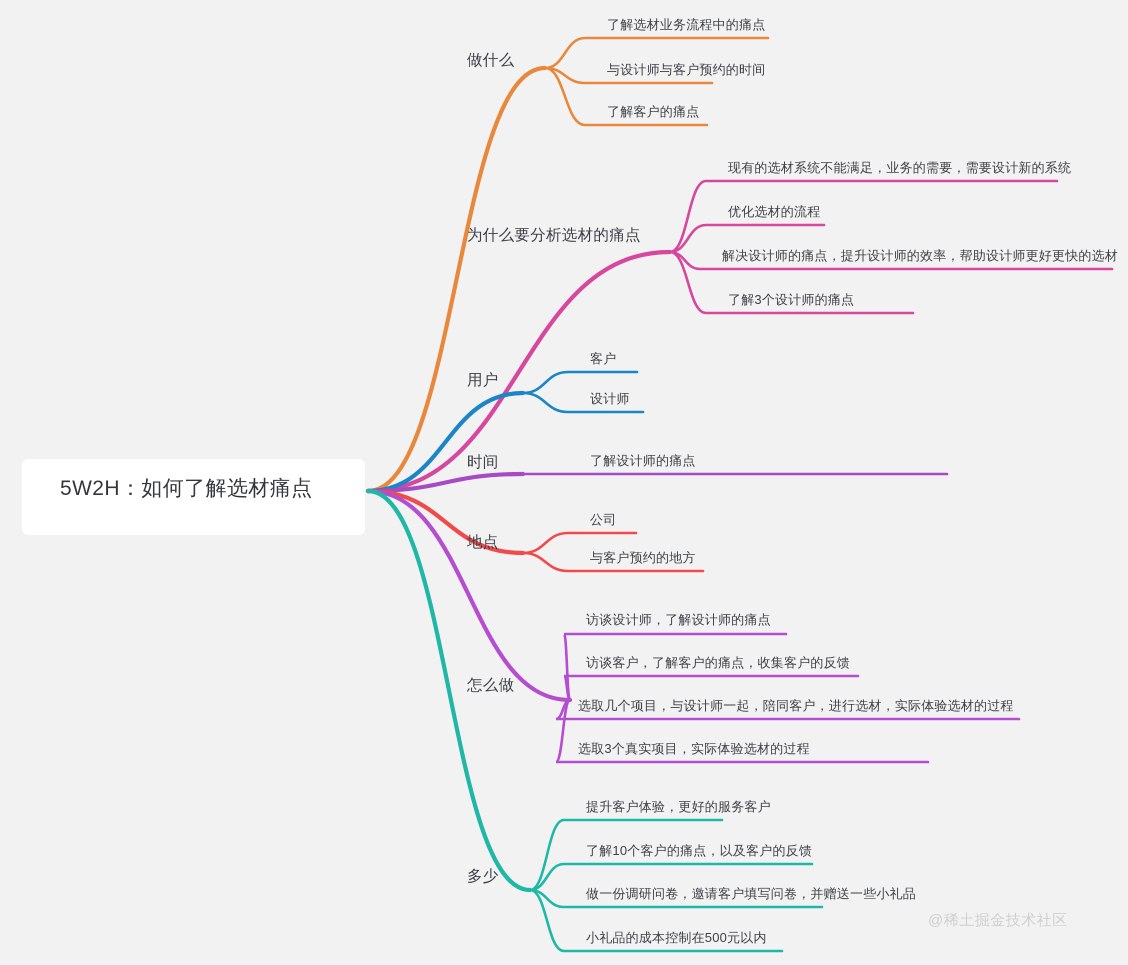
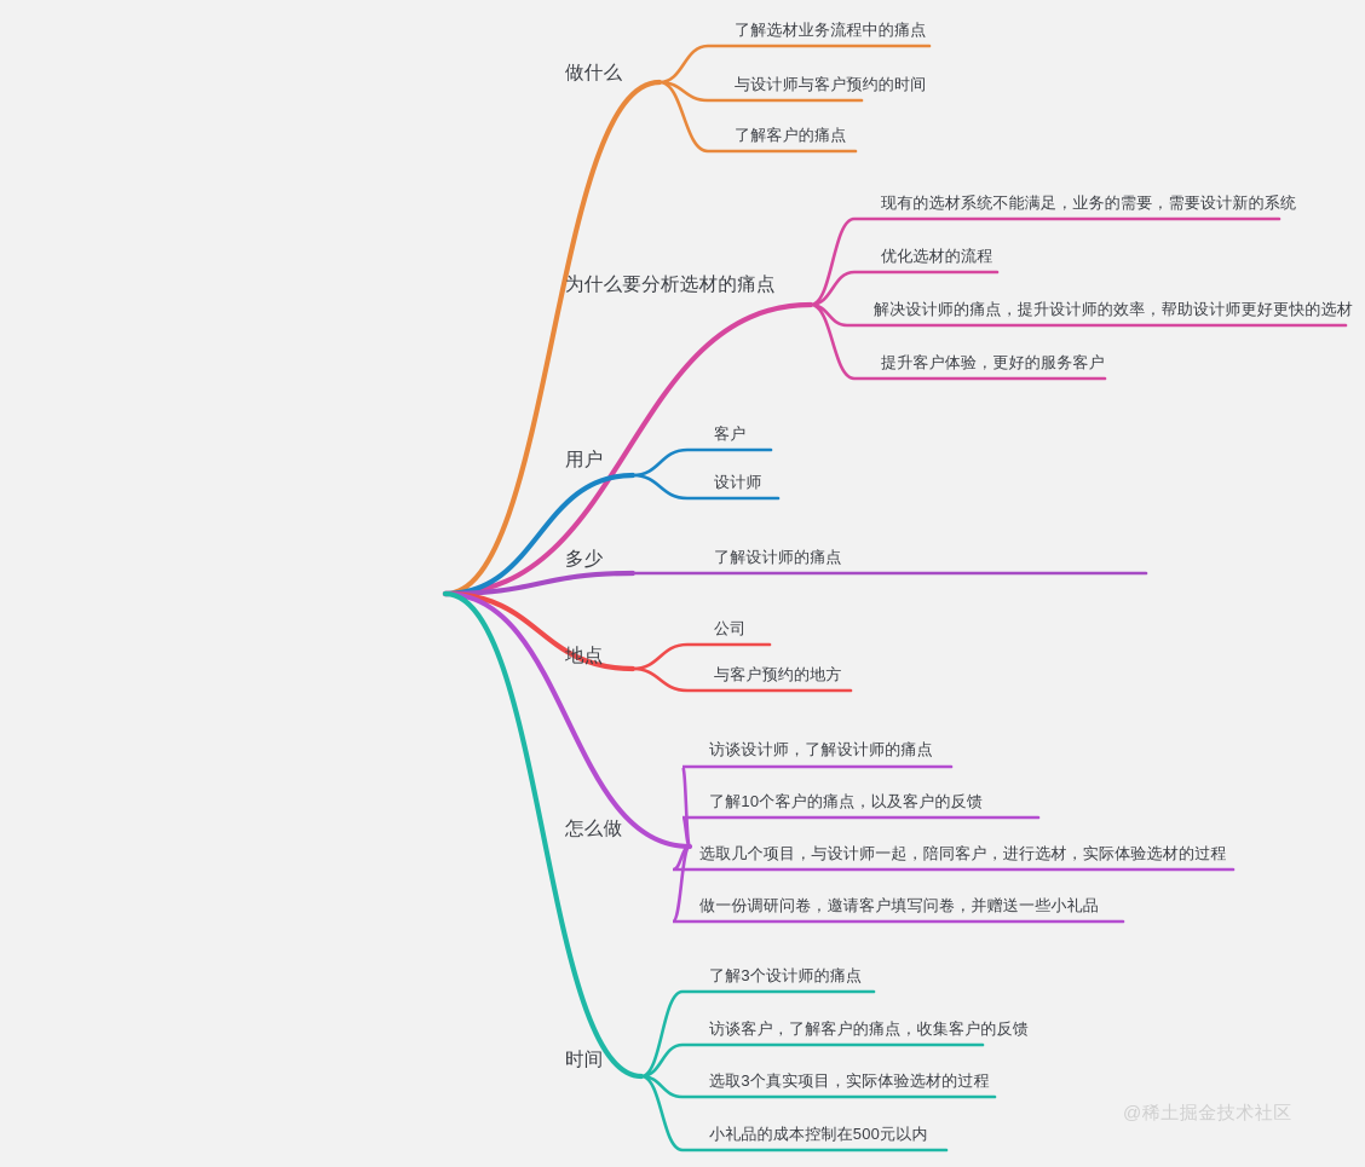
- 5W2H：如何了解选材痛点
  做什么
  了解选材业务流程中的痛点
  与设计师与客户预约的时间
  了解客户的痛点
  为什么要分析选材的痛点
  现有的选材系统不能满足，业务的需要，需要设计新的系统
  优化选材的流程
  解决设计师的痛点，提升设计师的效率，帮助设计师更好更快的选材
- 了解3个设计师的痛点
+ 提升客户体验，更好的服务客户
  用户
  客户
  设计师
- 时间
+ 多少
  了解设计师的痛点
  地点
  公司
  与客户预约的地方
  怎么做
  访谈设计师，了解设计师的痛点
- 访谈客户，了解客户的痛点，收集客户的反馈
+ 了解10个客户的痛点，以及客户的反馈
  选取几个项目，与设计师一起，陪同客户，进行选材，实际体验选材的过程
- 选取3个真实项目，实际体验选材的过程
+ 做一份调研问卷，邀请客户填写问卷，并赠送一些小礼品
- 多少
+ 时间
- 提升客户体验，更好的服务客户
+ 了解3个设计师的痛点
- 了解10个客户的痛点，以及客户的反馈
+ 访谈客户，了解客户的痛点，收集客户的反馈
- 做一份调研问卷，邀请客户填写问卷，并赠送一些小礼品
+ 选取3个真实项目，实际体验选材的过程
  小礼品的成本控制在500元以内
  @稀土掘金技术社区
